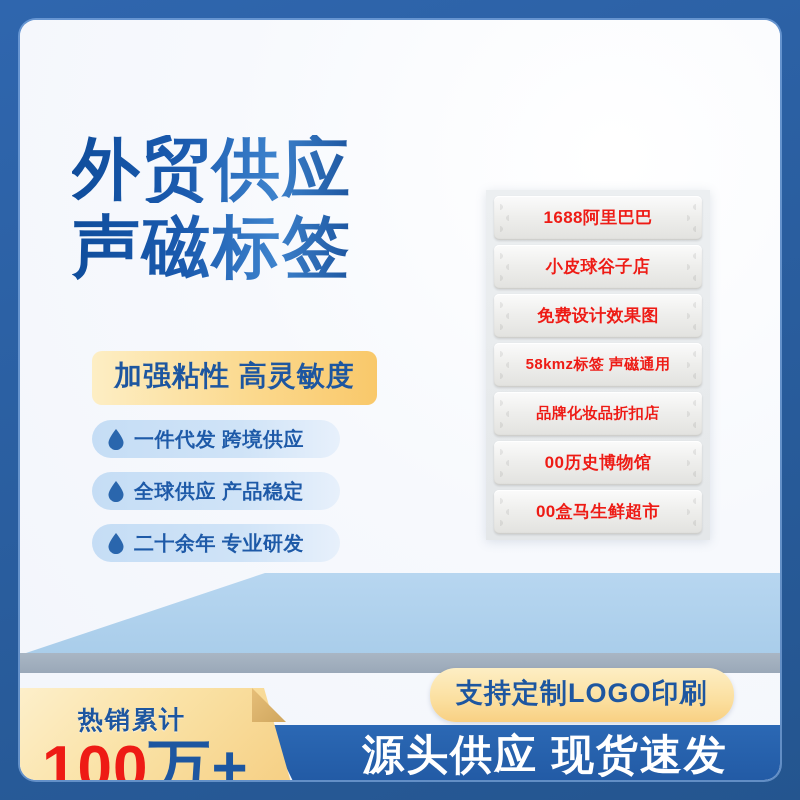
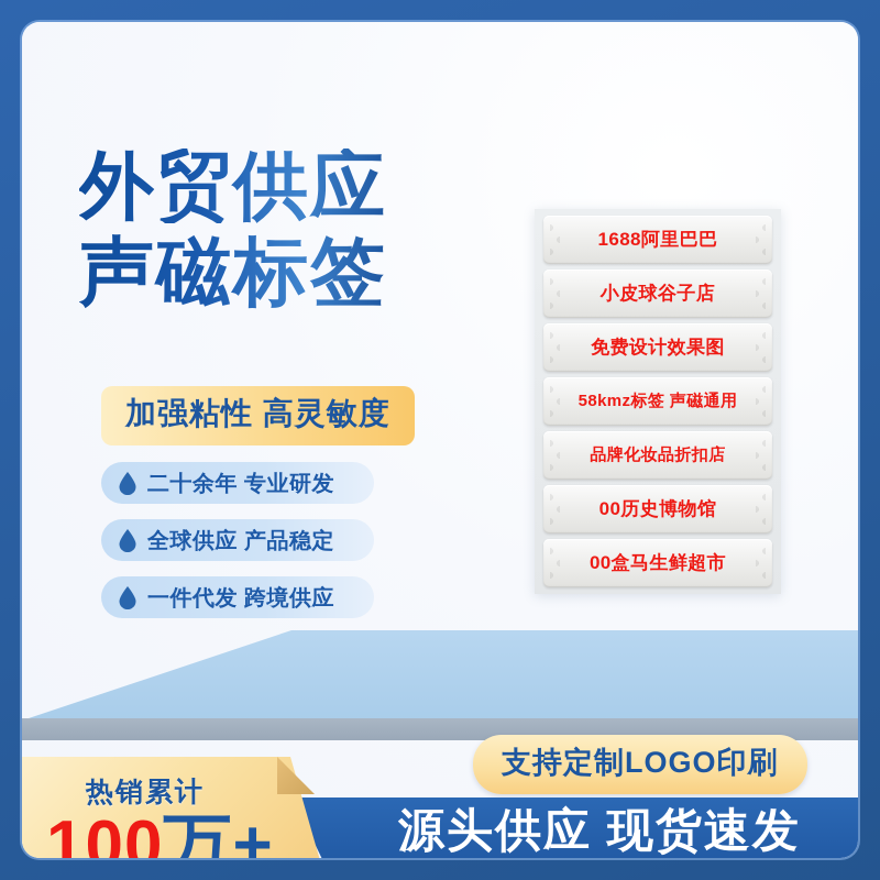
  外贸供应
  声磁标签
  加强粘性 高灵敏度
- 一件代发 跨境供应
+ 二十余年 专业研发
  全球供应 产品稳定
- 二十余年 专业研发
+ 一件代发 跨境供应
  1688阿里巴巴
  小皮球谷子店
  免费设计效果图
  58kmz标签 声磁通用
  品牌化妆品折扣店
  00历史博物馆
  00盒马生鲜超市
  支持定制LOGO印刷
  源头供应 现货速发
  热销累计
  100万+
